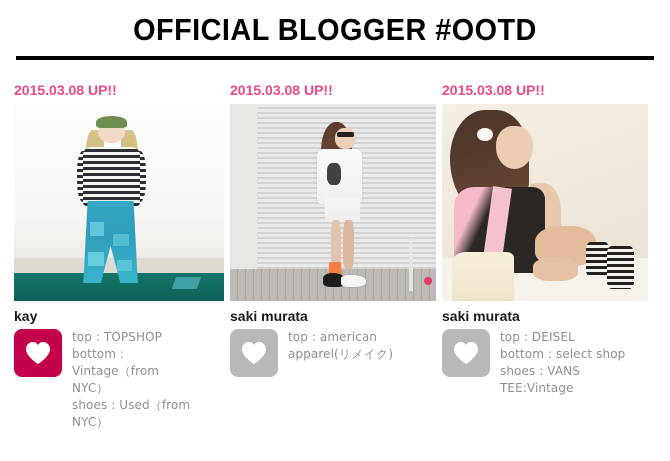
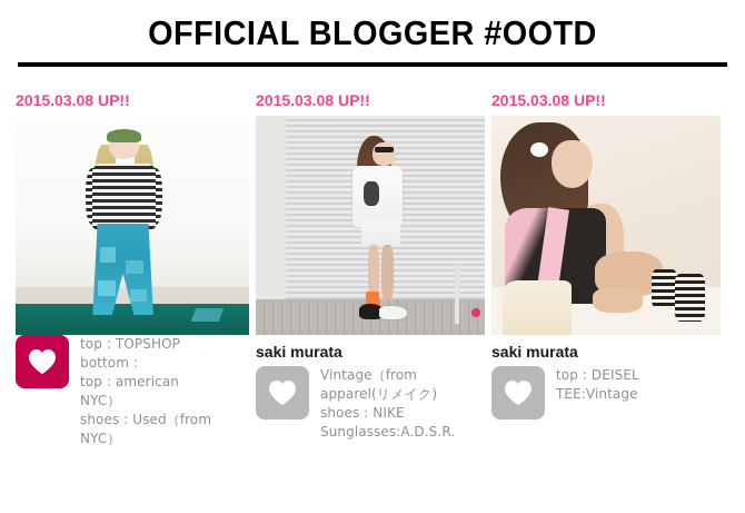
  OFFICIAL BLOGGER #OOTD
  2015.03.08 UP!!
- kay
  top : TOPSHOP
  bottom :
- Vintage（from
+ top : american
  NYC）
  shoes : Used（from
  NYC）
  2015.03.08 UP!!
  saki murata
- top : american
+ Vintage（from
  apparel(リメイク)
+ shoes : NIKE
+ Sunglasses:A.D.S.R.
  2015.03.08 UP!!
  saki murata
  top : DEISEL
- bottom : select shop
- shoes : VANS
  TEE:Vintage
